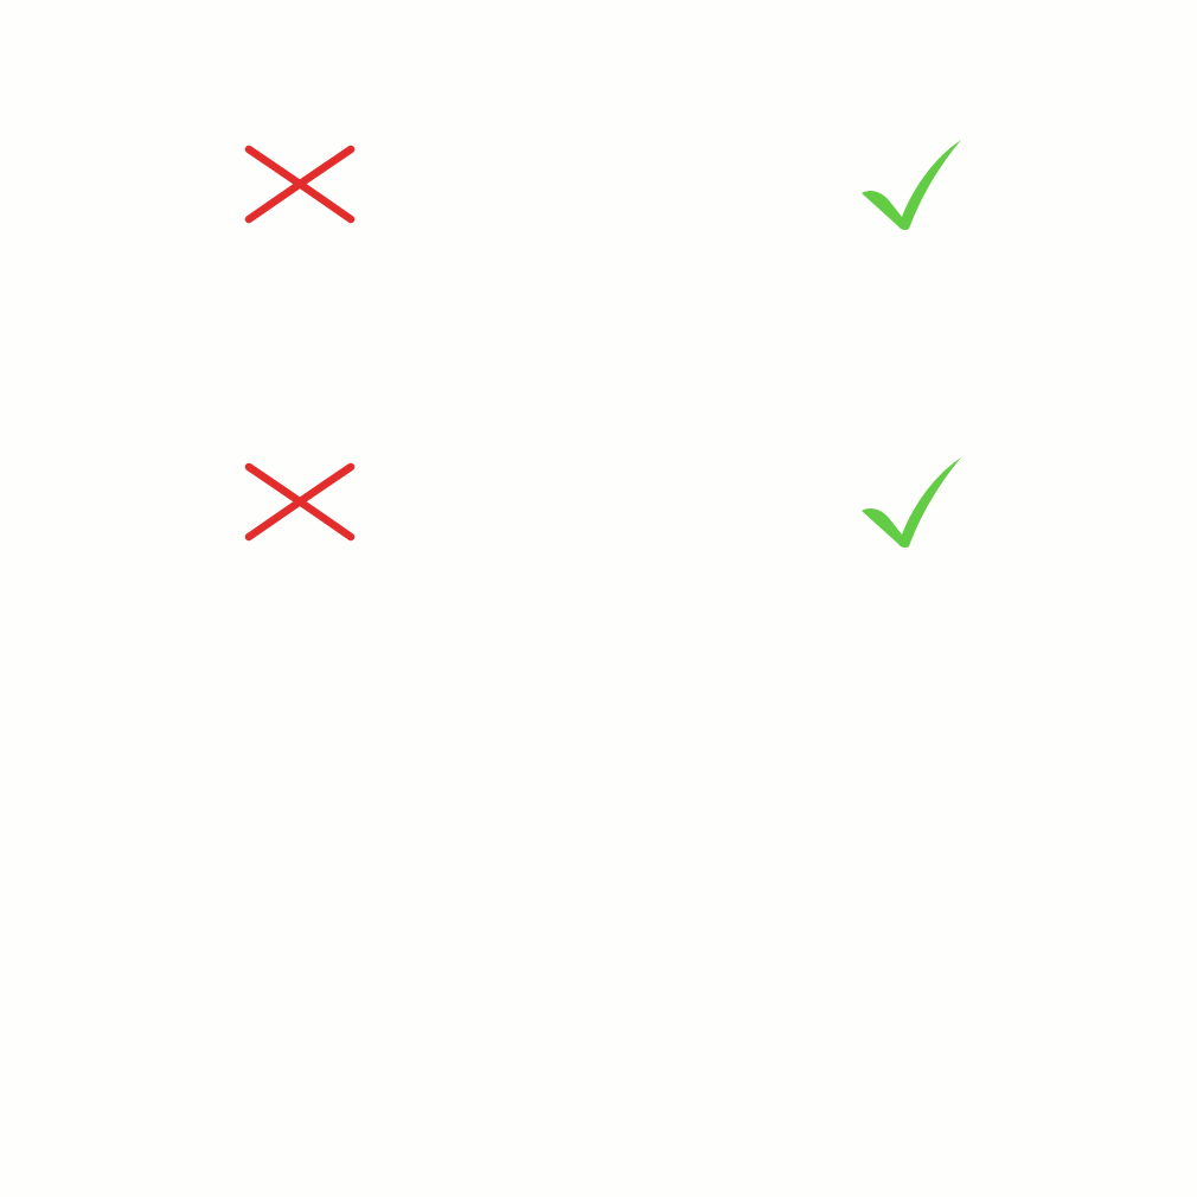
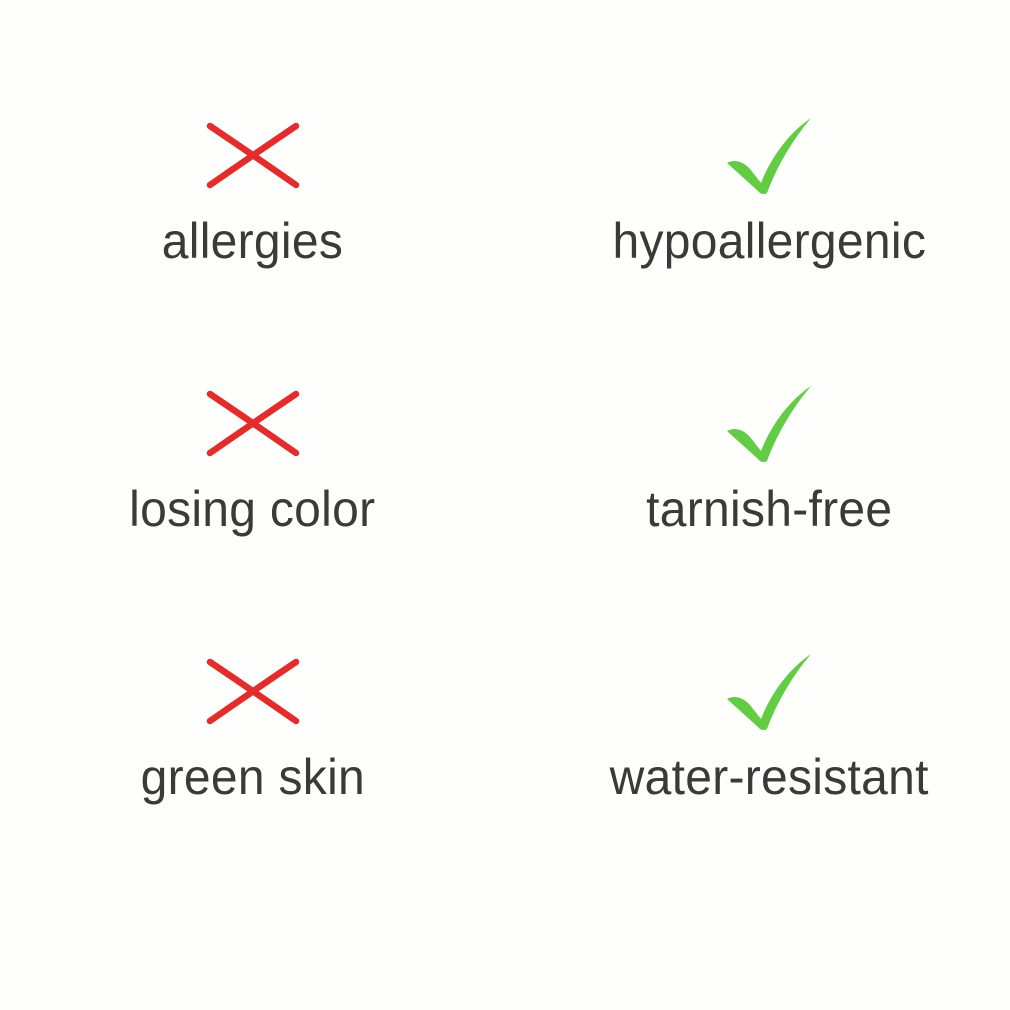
+ allergies
+ hypoallergenic
+ losing color
+ tarnish-free
+ green skin
+ water-resistant
